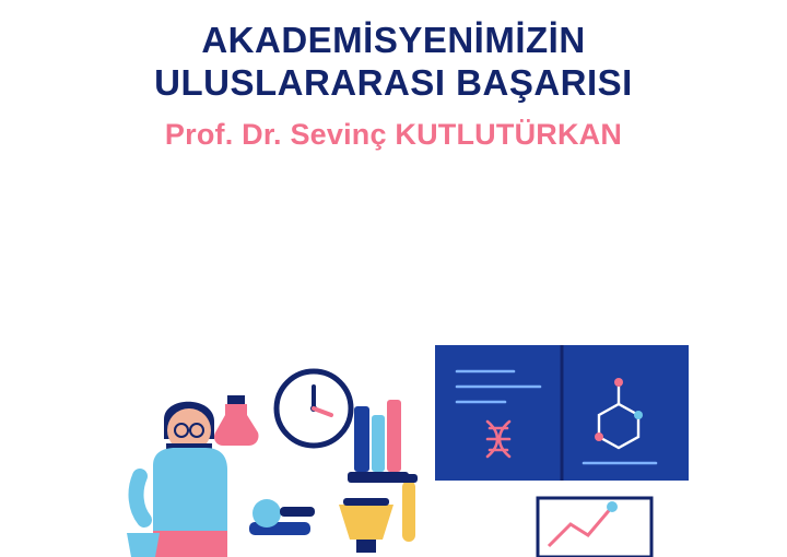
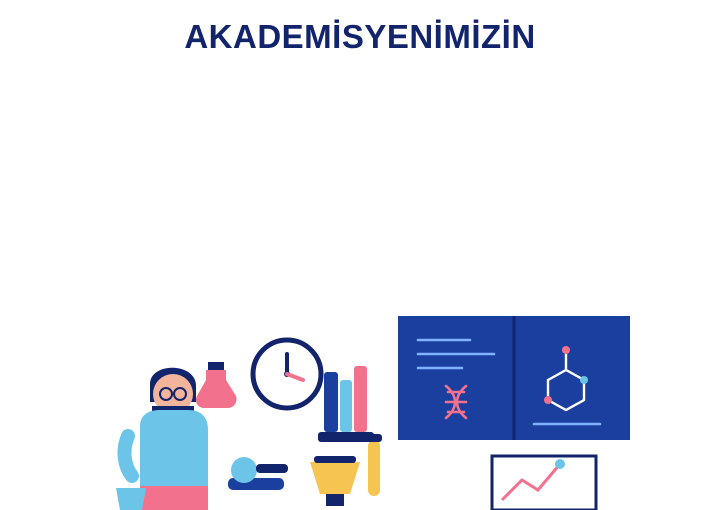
  AKADEMİSYENİMİZİN
- ULUSLARARASI BAŞARISI
- Prof. Dr. Sevinç KUTLUTÜRKAN
